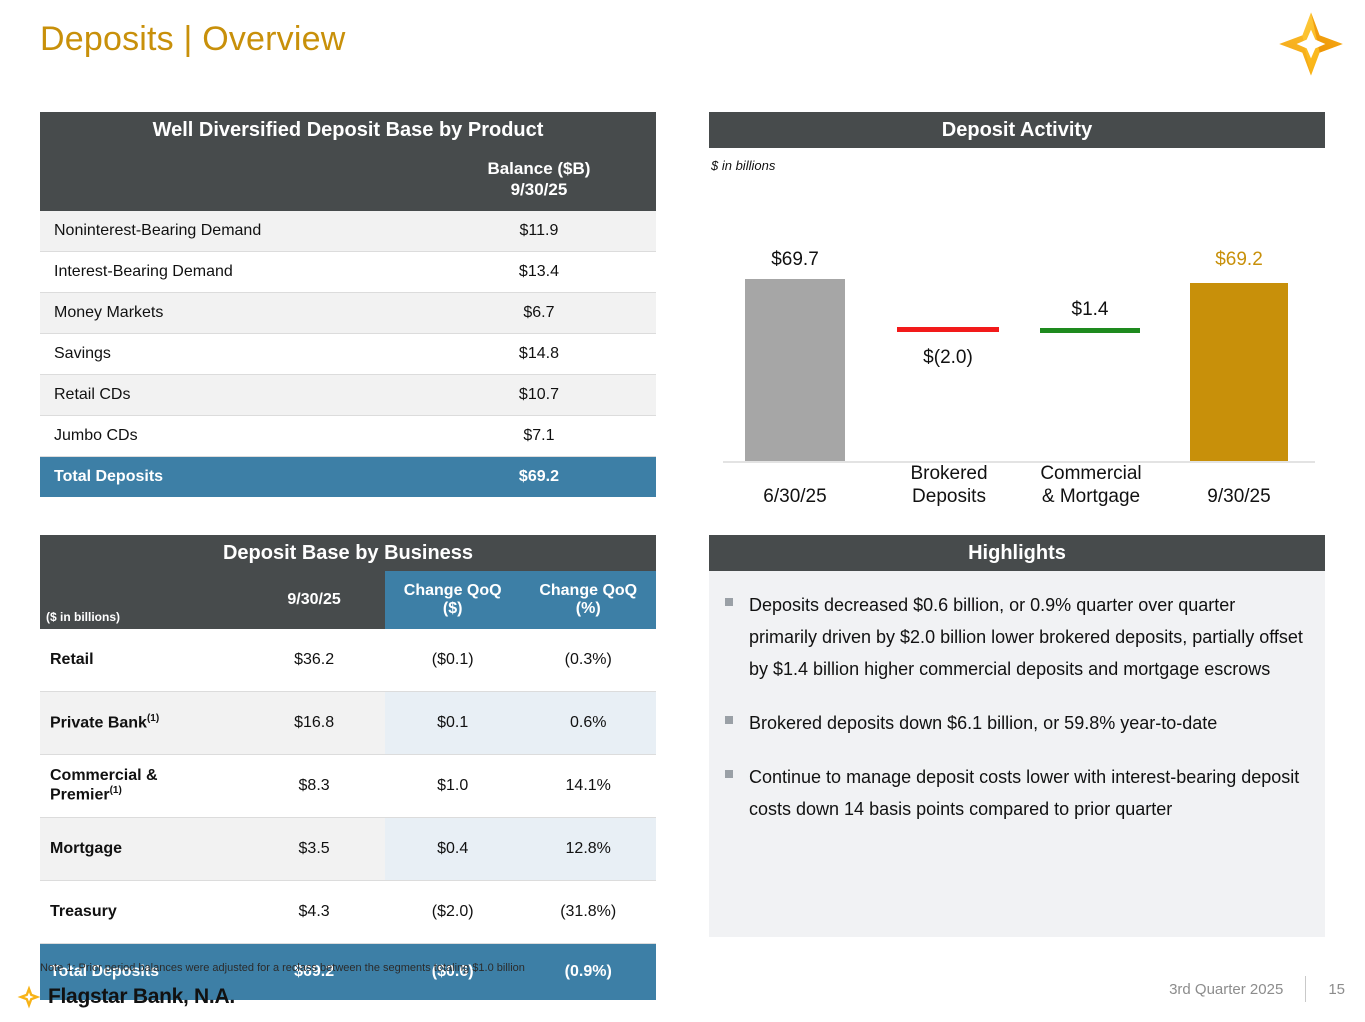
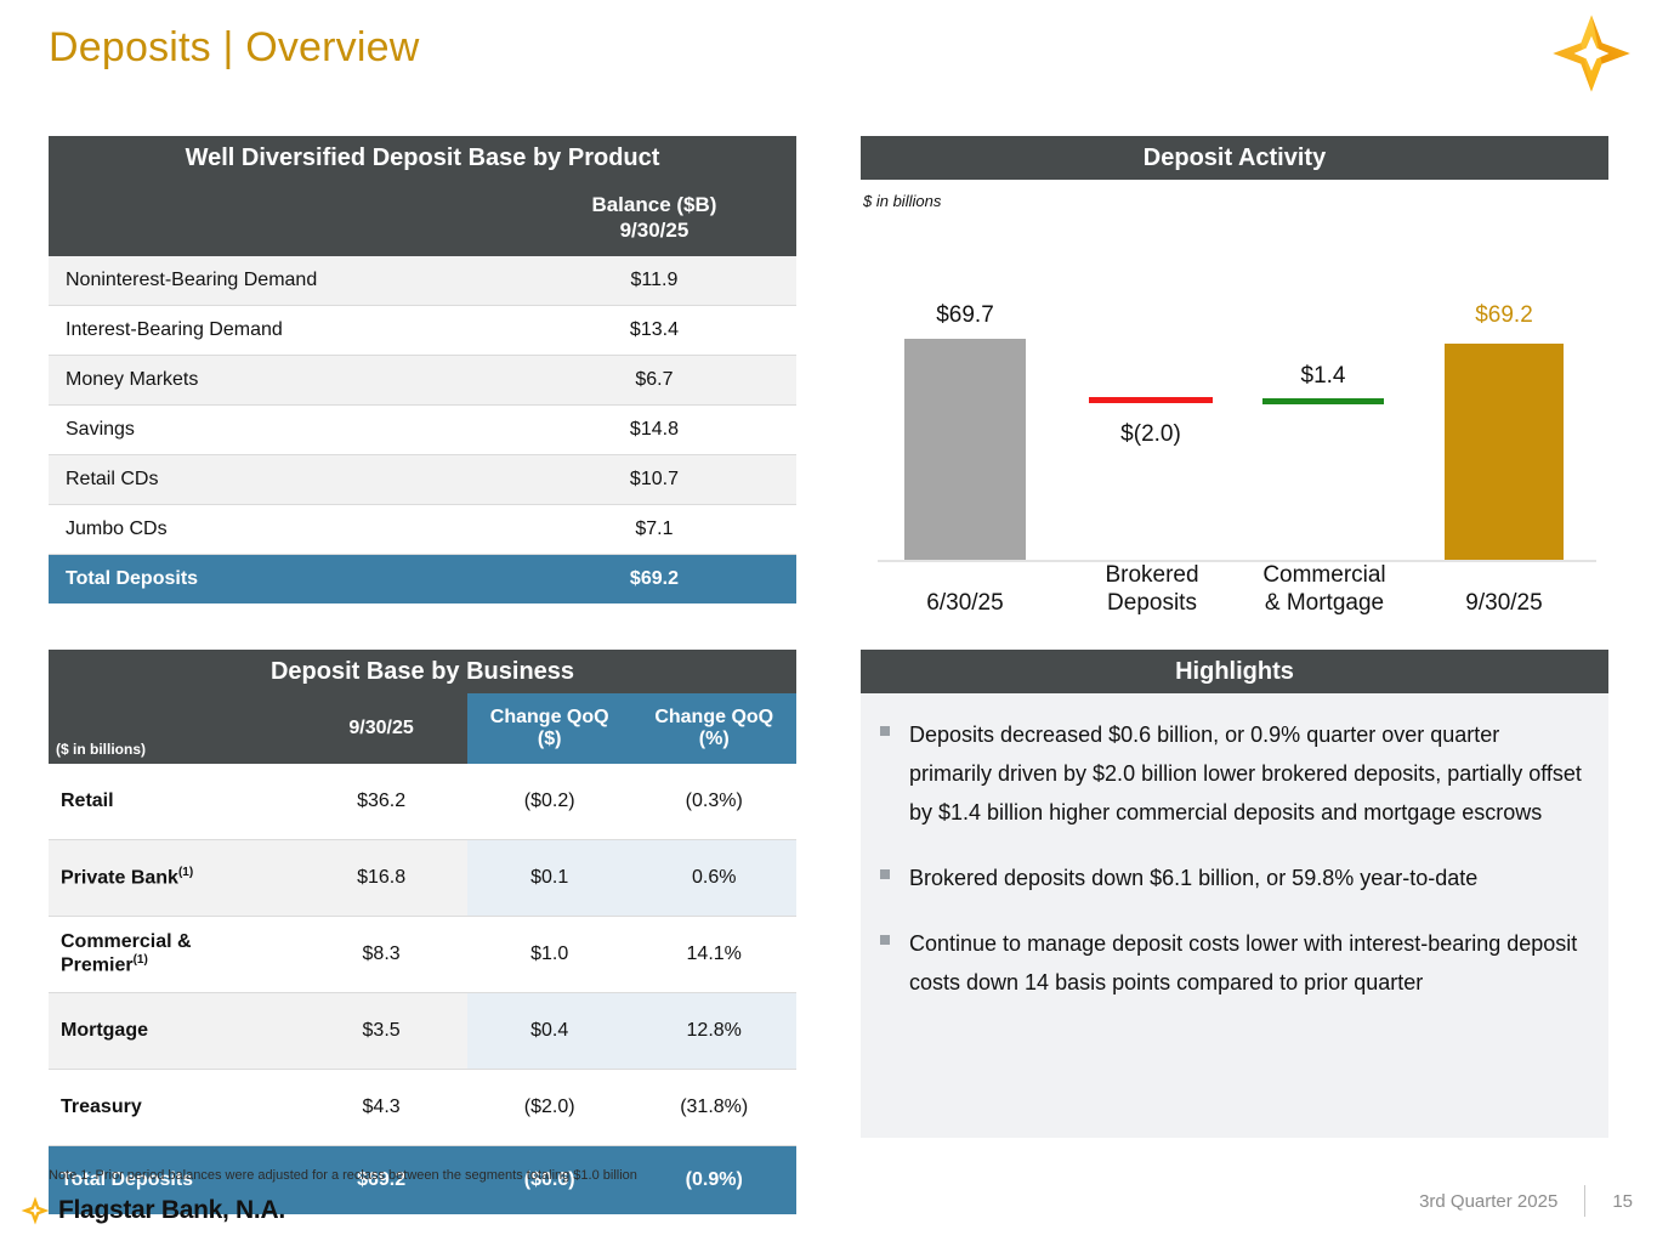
  Deposits | Overview
  Well Diversified Deposit Base by Product
  	Balance ($B) 9/30/25
  Noninterest-Bearing Demand	$11.9
  Interest-Bearing Demand	$13.4
  Money Markets	$6.7
  Savings	$14.8
  Retail CDs	$10.7
  Jumbo CDs	$7.1
  Total Deposits	$69.2
  Deposit Base by Business
  ($ in billions)	9/30/25	Change QoQ ($)	Change QoQ (%)
- Retail	$36.2	($0.1)	(0.3%)
+ Retail	$36.2	($0.2)	(0.3%)
  Private Bank(1)	$16.8	$0.1	0.6%
  Commercial & Premier(1)	$8.3	$1.0	14.1%
  Mortgage	$3.5	$0.4	12.8%
  Treasury	$4.3	($2.0)	(31.8%)
  Total Deposits	$69.2	($0.6)	(0.9%)
  Note 1: Prior period balances were adjusted for a reclass between the segments totaling $1.0 billion
  Deposit Activity
  $ in billions
  $69.7
  6/30/25
  $(2.0)
  Brokered
  Deposits
  $1.4
  Commercial
  & Mortgage
  $69.2
  9/30/25
  Highlights
  Deposits decreased $0.6 billion, or 0.9% quarter over quarter primarily driven by $2.0 billion lower brokered deposits, partially offset by $1.4 billion higher commercial deposits and mortgage escrows
  Brokered deposits down $6.1 billion, or 59.8% year-to-date
  Continue to manage deposit costs lower with interest-bearing deposit costs down 14 basis points compared to prior quarter
  Flagstar Bank, N.A.
  3rd Quarter 2025
  15
